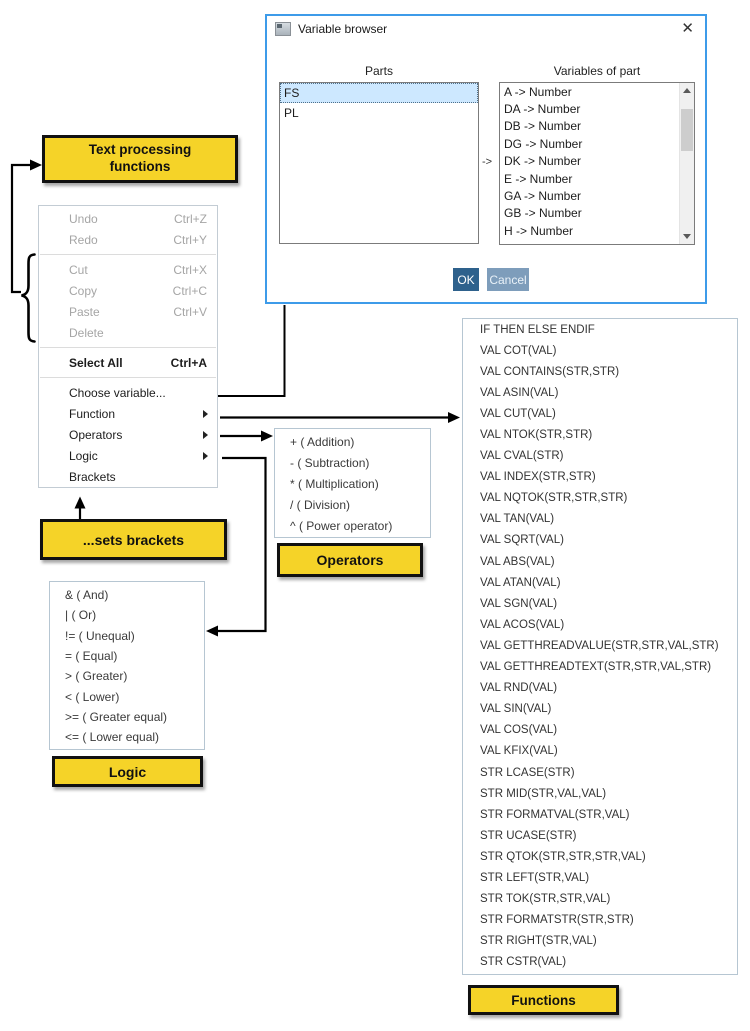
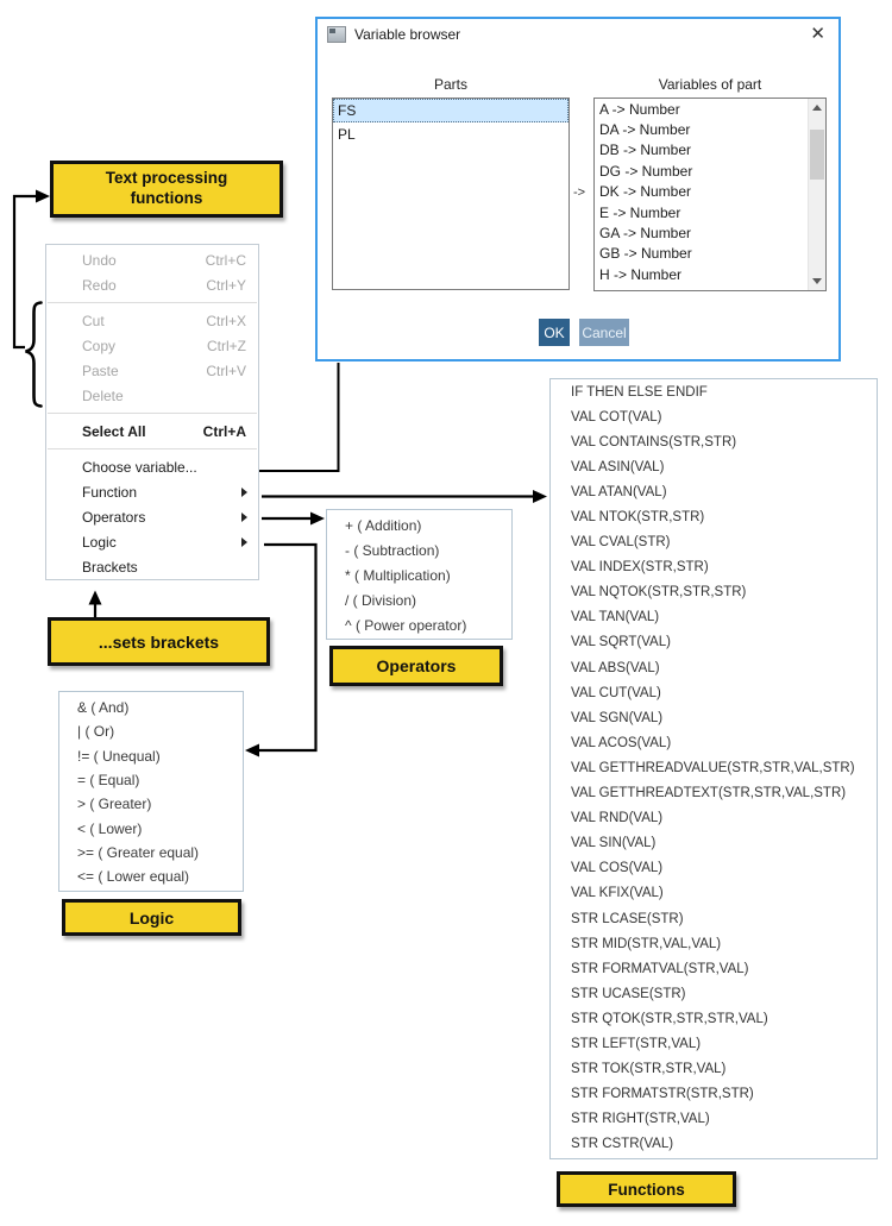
  Variable browser
  ✕
  Parts
  Variables of part
  FS
  PL
  ->
  A -> Number
  DA -> Number
  DB -> Number
  DG -> Number
  DK -> Number
  E -> Number
  GA -> Number
  GB -> Number
  H -> Number
  OK
  Cancel
  Undo
- Ctrl+Z
+ Ctrl+C
  Redo
  Ctrl+Y
  Cut
  Ctrl+X
  Copy
- Ctrl+C
+ Ctrl+Z
  Paste
  Ctrl+V
  Delete
  Select All
  Ctrl+A
  Choose variable...
  Function
  Operators
  Logic
  Brackets
  + ( Addition)
  - ( Subtraction)
  * ( Multiplication)
  / ( Division)
  ^ ( Power operator)
  & ( And)
  | ( Or)
  != ( Unequal)
  = ( Equal)
  > ( Greater)
  < ( Lower)
  >= ( Greater equal)
  <= ( Lower equal)
  IF THEN ELSE ENDIF
  VAL COT(VAL)
  VAL CONTAINS(STR,STR)
  VAL ASIN(VAL)
- VAL CUT(VAL)
+ VAL ATAN(VAL)
  VAL NTOK(STR,STR)
  VAL CVAL(STR)
  VAL INDEX(STR,STR)
  VAL NQTOK(STR,STR,STR)
  VAL TAN(VAL)
  VAL SQRT(VAL)
  VAL ABS(VAL)
- VAL ATAN(VAL)
+ VAL CUT(VAL)
  VAL SGN(VAL)
  VAL ACOS(VAL)
  VAL GETTHREADVALUE(STR,STR,VAL,STR)
  VAL GETTHREADTEXT(STR,STR,VAL,STR)
  VAL RND(VAL)
  VAL SIN(VAL)
  VAL COS(VAL)
  VAL KFIX(VAL)
  STR LCASE(STR)
  STR MID(STR,VAL,VAL)
  STR FORMATVAL(STR,VAL)
  STR UCASE(STR)
  STR QTOK(STR,STR,STR,VAL)
  STR LEFT(STR,VAL)
  STR TOK(STR,STR,VAL)
  STR FORMATSTR(STR,STR)
  STR RIGHT(STR,VAL)
  STR CSTR(VAL)
  Text processing
  functions
  ...sets brackets
  Operators
  Logic
  Functions
